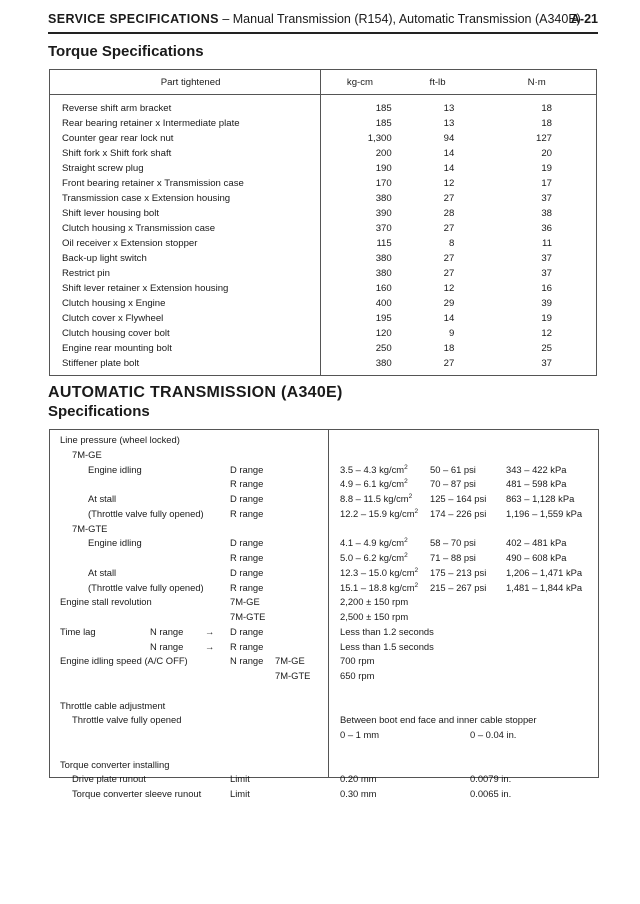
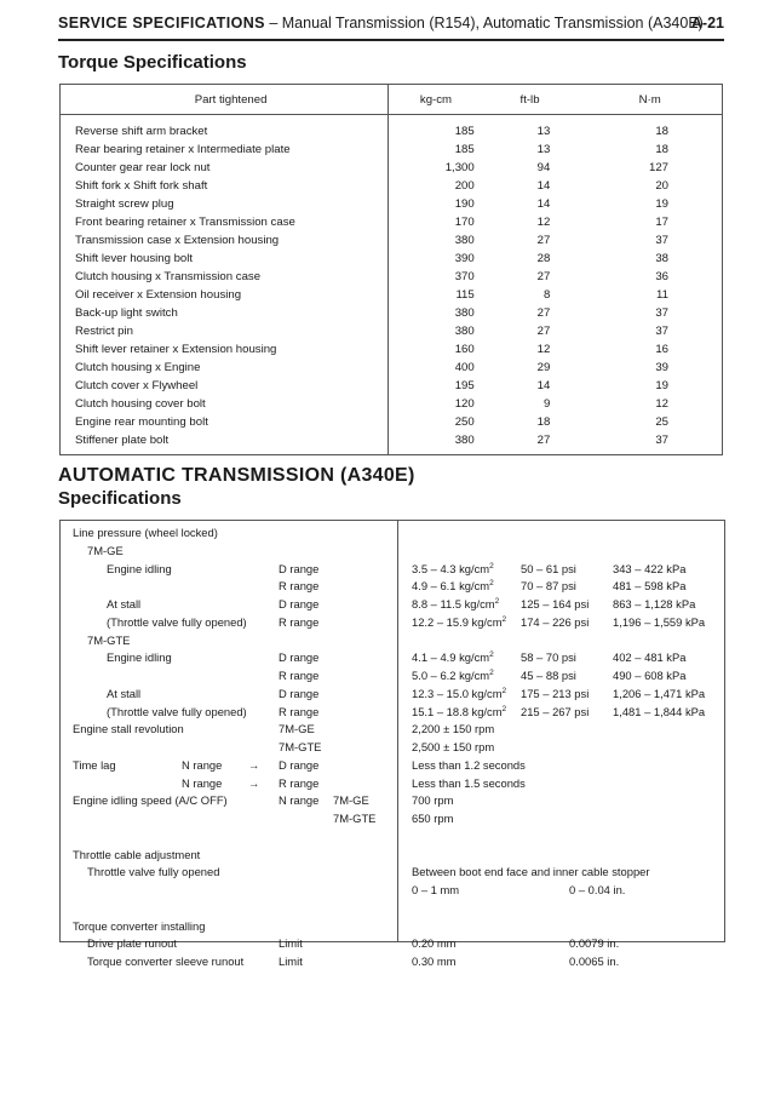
  SERVICE SPECIFICATIONS – Manual Transmission (R154), Automatic Transmission (A340E)
  A-21
  Torque Specifications
  Part tightened	kg-cm	ft-lb	N·m
  Reverse shift arm bracket	185	13	18
  Rear bearing retainer x Intermediate plate	185	13	18
  Counter gear rear lock nut	1,300	94	127
  Shift fork x Shift fork shaft	200	14	20
  Straight screw plug	190	14	19
  Front bearing retainer x Transmission case	170	12	17
  Transmission case x Extension housing	380	27	37
  Shift lever housing bolt	390	28	38
  Clutch housing x Transmission case	370	27	36
- Oil receiver x Extension stopper	115	8	11
+ Oil receiver x Extension housing	115	8	11
  Back-up light switch	380	27	37
  Restrict pin	380	27	37
  Shift lever retainer x Extension housing	160	12	16
  Clutch housing x Engine	400	29	39
  Clutch cover x Flywheel	195	14	19
  Clutch housing cover bolt	120	9	12
  Engine rear mounting bolt	250	18	25
  Stiffener plate bolt	380	27	37
  AUTOMATIC TRANSMISSION (A340E)
  Specifications
  Line pressure (wheel locked)
  7M-GE
  Engine idling
  D range
  3.5 – 4.3 kg/cm
  50 – 61 psi
  343 – 422 kPa
  R range
  4.9 – 6.1 kg/cm
  70 – 87 psi
  481 – 598 kPa
  At stall
  D range
  8.8 – 11.5 kg/cm
  125 – 164 psi
  863 – 1,128 kPa
  (Throttle valve fully opened)
  R range
  12.2 – 15.9 kg/cm
  174 – 226 psi
  1,196 – 1,559 kPa
  7M-GTE
  Engine idling
  D range
  4.1 – 4.9 kg/cm
  58 – 70 psi
  402 – 481 kPa
  R range
  5.0 – 6.2 kg/cm
- 71 – 88 psi
+ 45 – 88 psi
  490 – 608 kPa
  At stall
  D range
  12.3 – 15.0 kg/cm
  175 – 213 psi
  1,206 – 1,471 kPa
  (Throttle valve fully opened)
  R range
  15.1 – 18.8 kg/cm
  215 – 267 psi
  1,481 – 1,844 kPa
  Engine stall revolution
  7M-GE
  2,200 ± 150 rpm
  7M-GTE
  2,500 ± 150 rpm
  Time lag
  N range
  →
  D range
  Less than 1.2 seconds
  N range
  →
  R range
  Less than 1.5 seconds
  Engine idling speed (A/C OFF)
  N range
  7M-GE
  700 rpm
  7M-GTE
  650 rpm
  Throttle cable adjustment
  Throttle valve fully opened
  Between boot end face and inner cable stopper
  0 – 1 mm
  0 – 0.04 in.
  Torque converter installing
  Drive plate runout
  Limit
  0.20 mm
  0.0079 in.
  Torque converter sleeve runout
  Limit
  0.30 mm
  0.0065 in.
